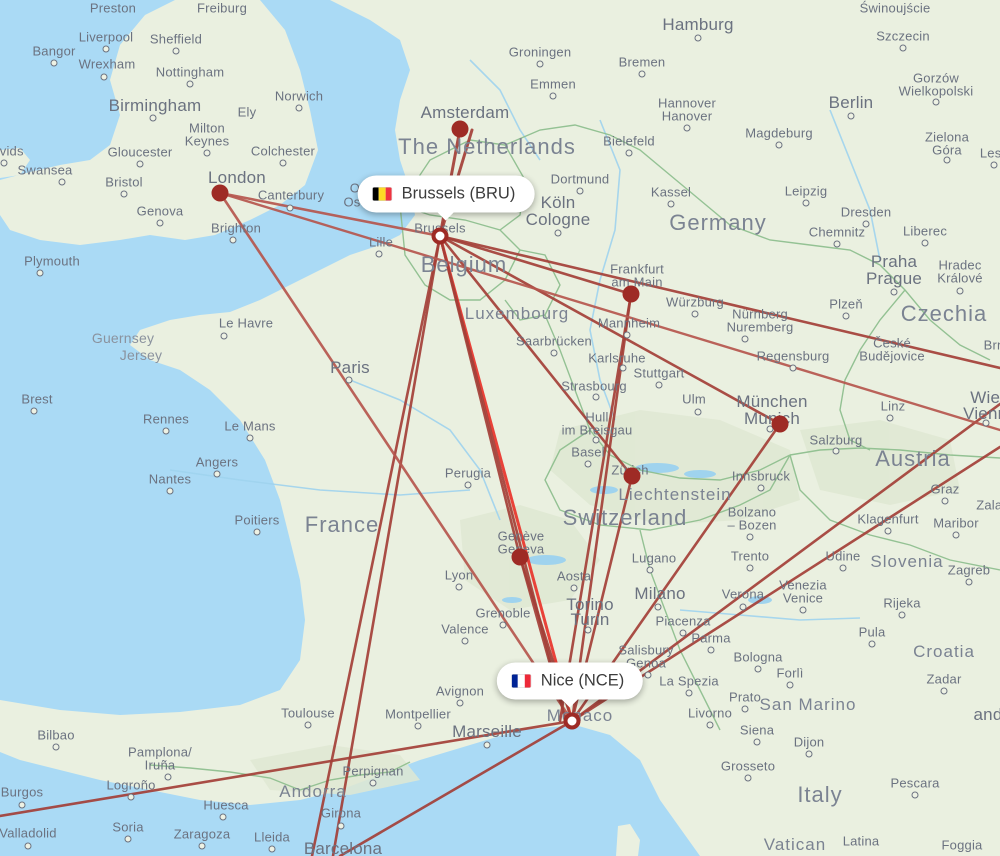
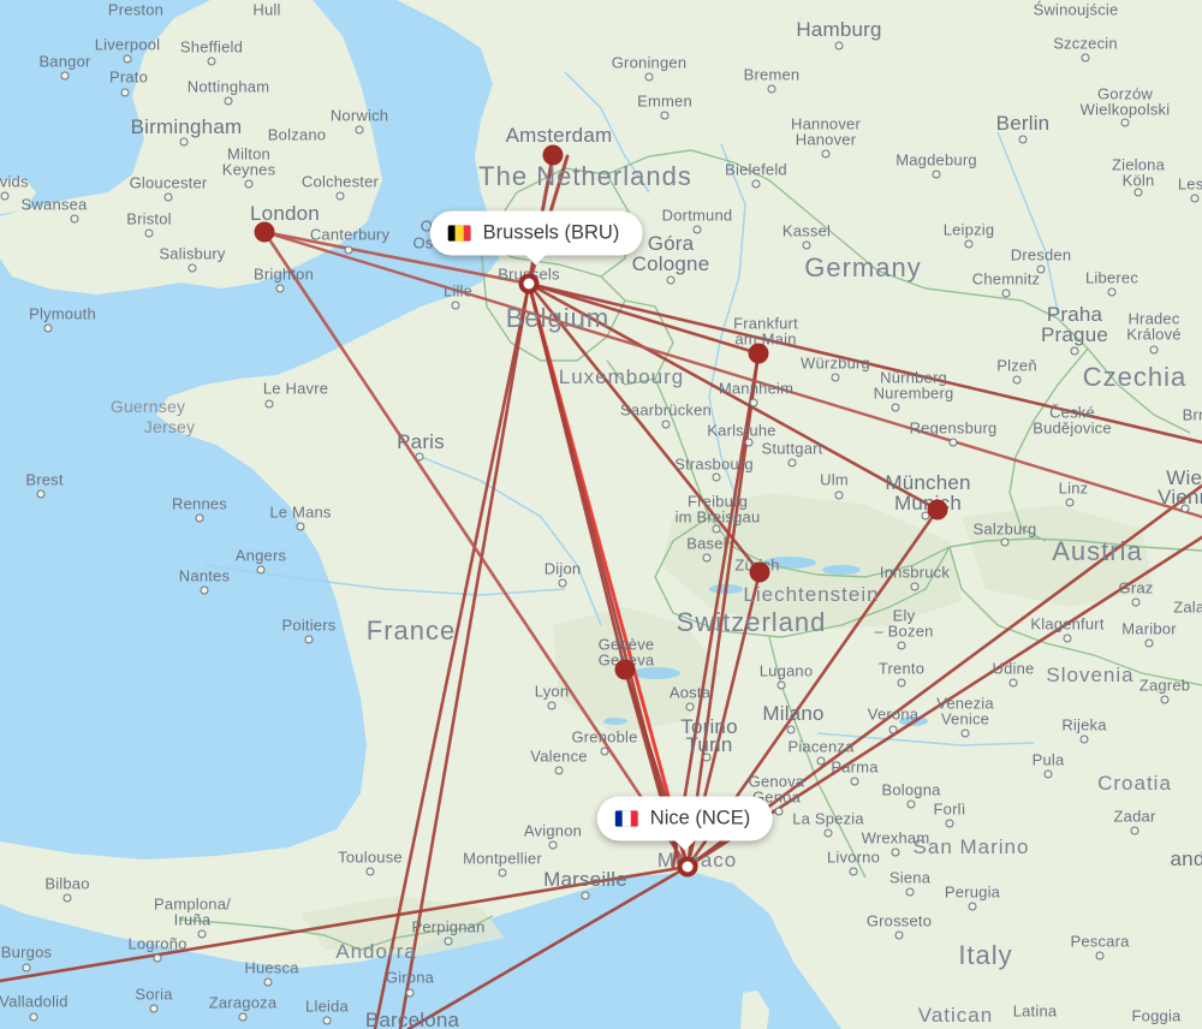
  Preston
- Freiburg
+ Hull
  Liverpool
  Sheffield
  Bangor
- Wrexham
+ Prato
  Nottingham
  Birmingham
  Norwich
- Ely
+ Bolzano
  Milton
  Keynes
  Colchester
  Gloucester
  Swansea
  Bristol
  vids
  London
  Canterbury
- Genova
+ Salisbury
  Brighton
  Plymouth
  Groningen
  Emmen
  Amsterdam
  Bremen
  Hamburg
  Hannover
  Hanover
  Bielefeld
  Magdeburg
  Berlin
  Szczecin
  Gorzów
  Wielkopolski
  Zielona
- Góra
+ Köln
  Les
  Dortmund
- Köln
+ Góra
  Cologne
  Kassel
  Leipzig
  Dresden
  Chemnitz
  Liberec
  Praha
  Prague
  Hradec
  Králové
  Plzeň
  České
  Budějovice
  Lille
  Os
  Brusels
  Le Havre
  Paris
  Frankfurt
  am Main
  Würzburg
  Nürnberg
  Nuremberg
  Regensburg
  Mannheim
  Saarbrücken
  Karlsruhe
  Stuttgart
  Strasbourg
  Ulm
  München
  Linz
  Wie
- Hull
+ Freiburg
  im Breisgau
  Salzburg
  Basel
  Innsbruck
  Graz
  Zala
- Perugia
+ Dijon
  Rennes
  Le Mans
  Brest
  Angers
  Nantes
  Poitiers
  Genève
  Geeva
  Lugano
- Bolzano
+ Ely
  – Bozen
  Trento
  Klagenfurt
  Maribor
  Udine
  Zagreb
  Lyon
  Aosta
  Milano
  Verona
  Venezia
  Venice
  Torino
  Turin
  Grenoble
  Piacenza
  Rijeka
  Valence
  Parma
  Bologna
- Salisbury
+ Genova
  enoa
  Pula
  Forlì
  Zadar
  La Spezia
  Avignon
- Prato
+ Wrexham
  Livorno
  Toulouse
  Montpellier
  Marseille
  Siena
- Dijon
+ Perugia
  Grosseto
  Pescara
  Perpignan
  Bilbao
  Pamplona/
  Iruña
  Logroño
  Huesca
  Burgos
  Girona
  Soria
  Zaragoza
  Lleida
  Valladolid
  Barcelona
  Foggia
  Latina
  and
  Świnoujście
  Guernsey
  Jersey
  Germany
  France
  Belgium
  Switzerland
  Austria
  Italy
  The Netherlands
  Czechia
  Croatia
  Slovenia
  Luxembourg
  Liechtenstein
  Andorra
  San Marino
  Vatican
  Brussels (BRU)
  Nice (NCE)
